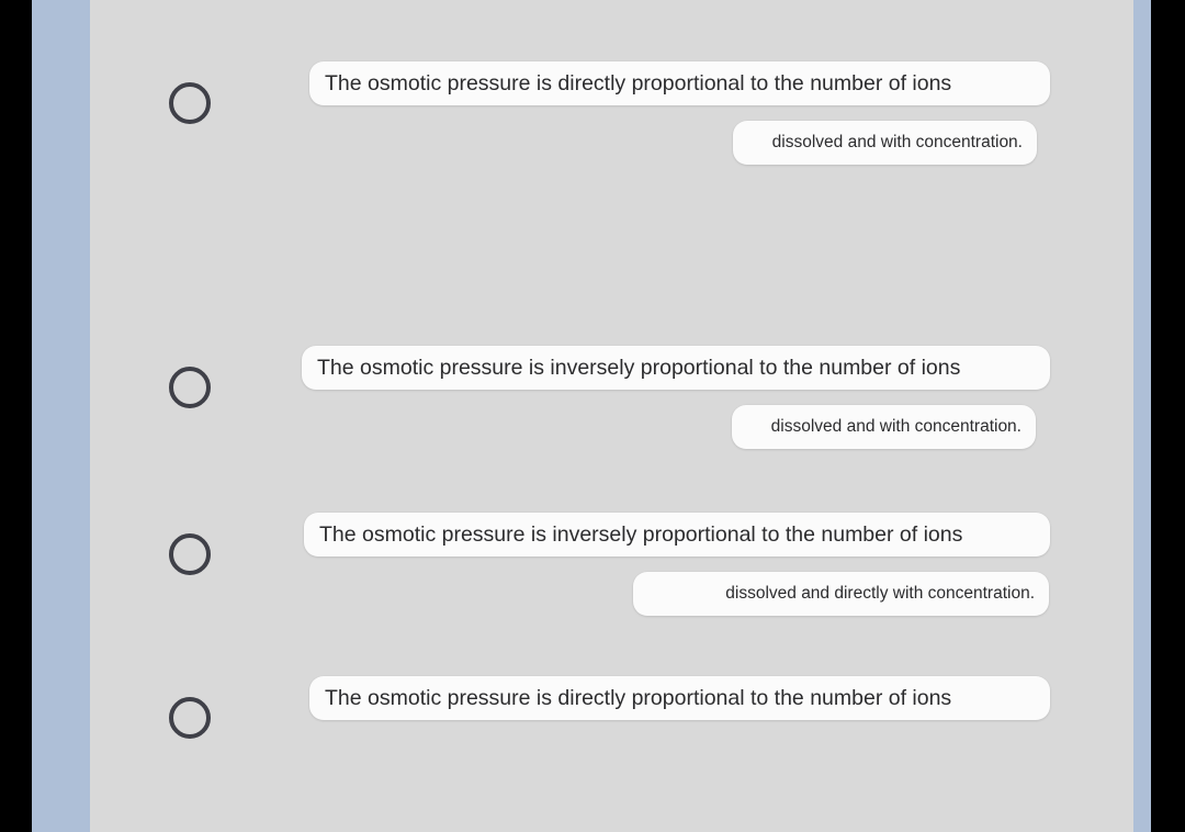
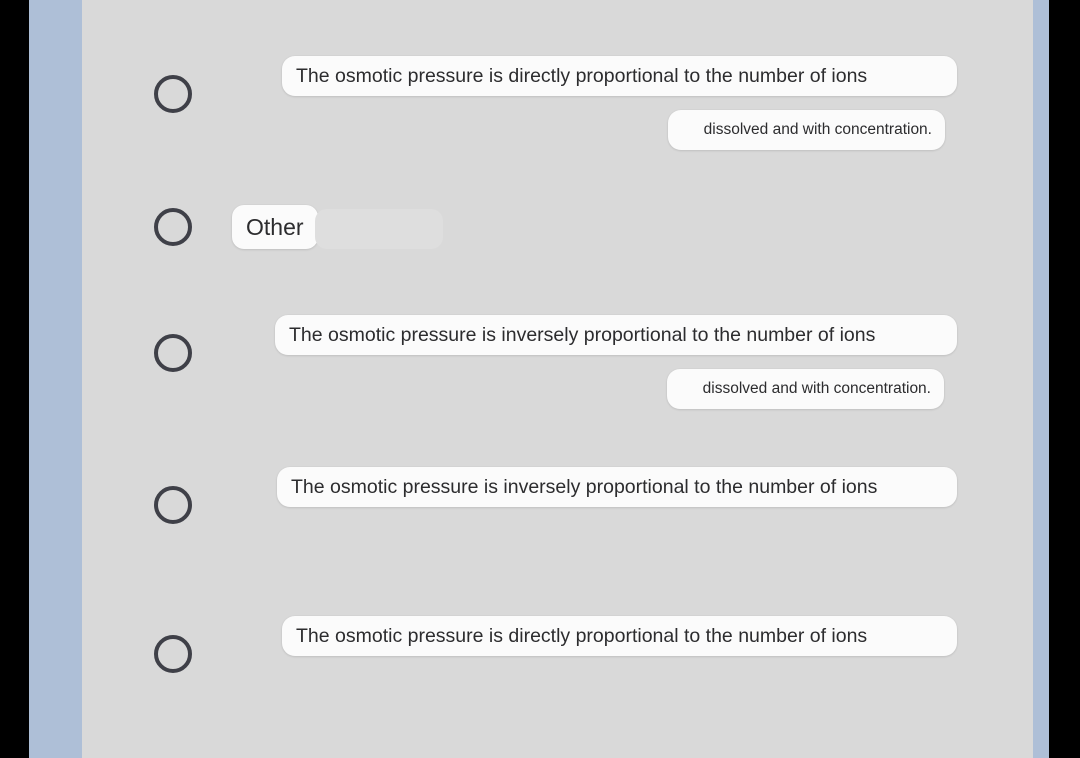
  The osmotic pressure is directly proportional to the number of ions
  dissolved and with concentration.
+ Other
  The osmotic pressure is inversely proportional to the number of ions
  dissolved and with concentration.
  The osmotic pressure is inversely proportional to the number of ions
- dissolved and directly with concentration.
  The osmotic pressure is directly proportional to the number of ions
